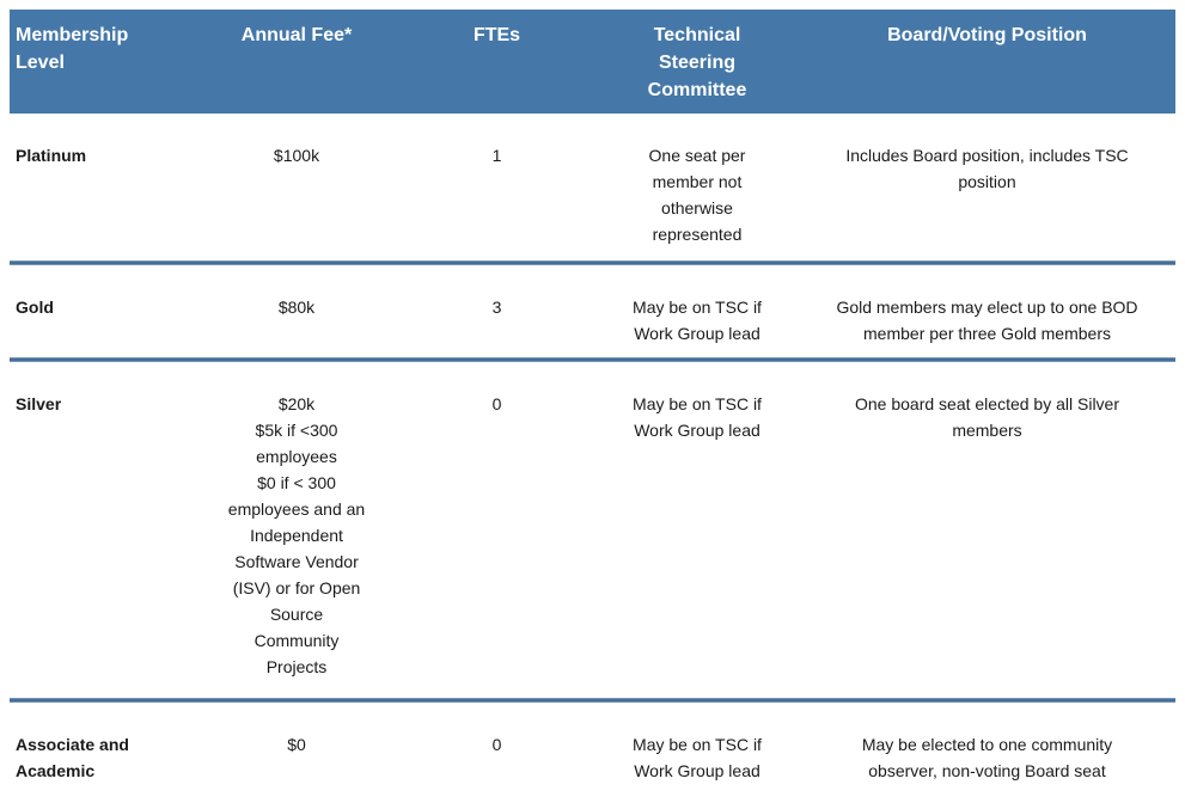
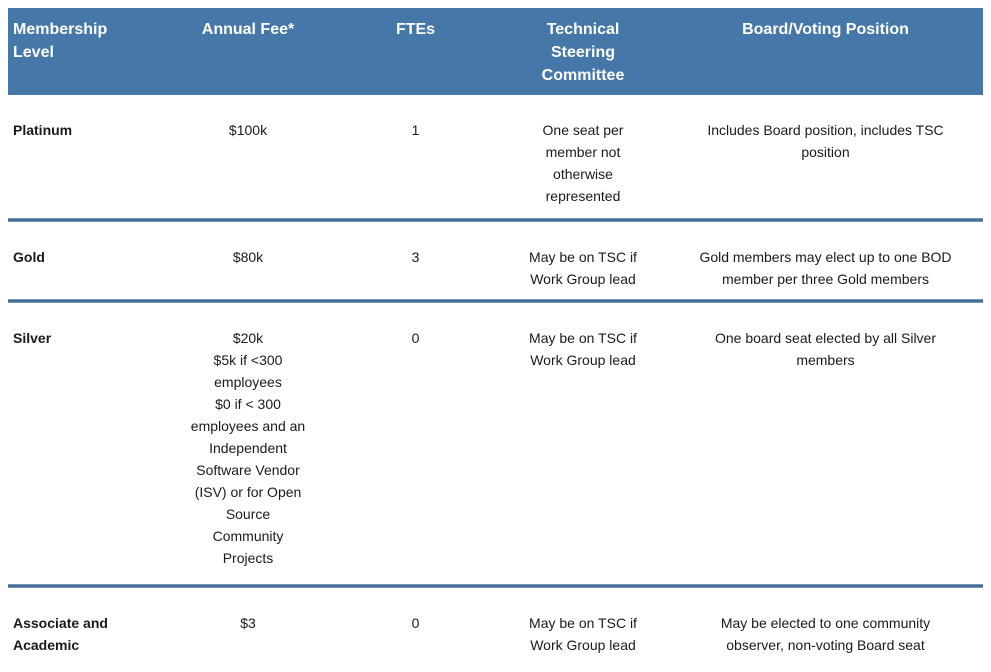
  Membership
  Level
  Annual Fee*
  FTEs
  Technical
  Steering
  Committee
  Board/Voting Position
  Platinum
  $100k
  1
  One seat per
  member not
  otherwise
  represented
  Includes Board position, includes TSC
  position
  Gold
  $80k
  3
  May be on TSC if
  Work Group lead
  Gold members may elect up to one BOD
  member per three Gold members
  Silver
  $20k
  $5k if <300
  employees
  $0 if < 300
  employees and an
  Independent
  Software Vendor
  (ISV) or for Open
  Source
  Community
  Projects
  0
  May be on TSC if
  Work Group lead
  One board seat elected by all Silver
  members
  Associate and
  Academic
- $0
+ $3
  0
  May be on TSC if
  Work Group lead
  May be elected to one community
  observer, non-voting Board seat
